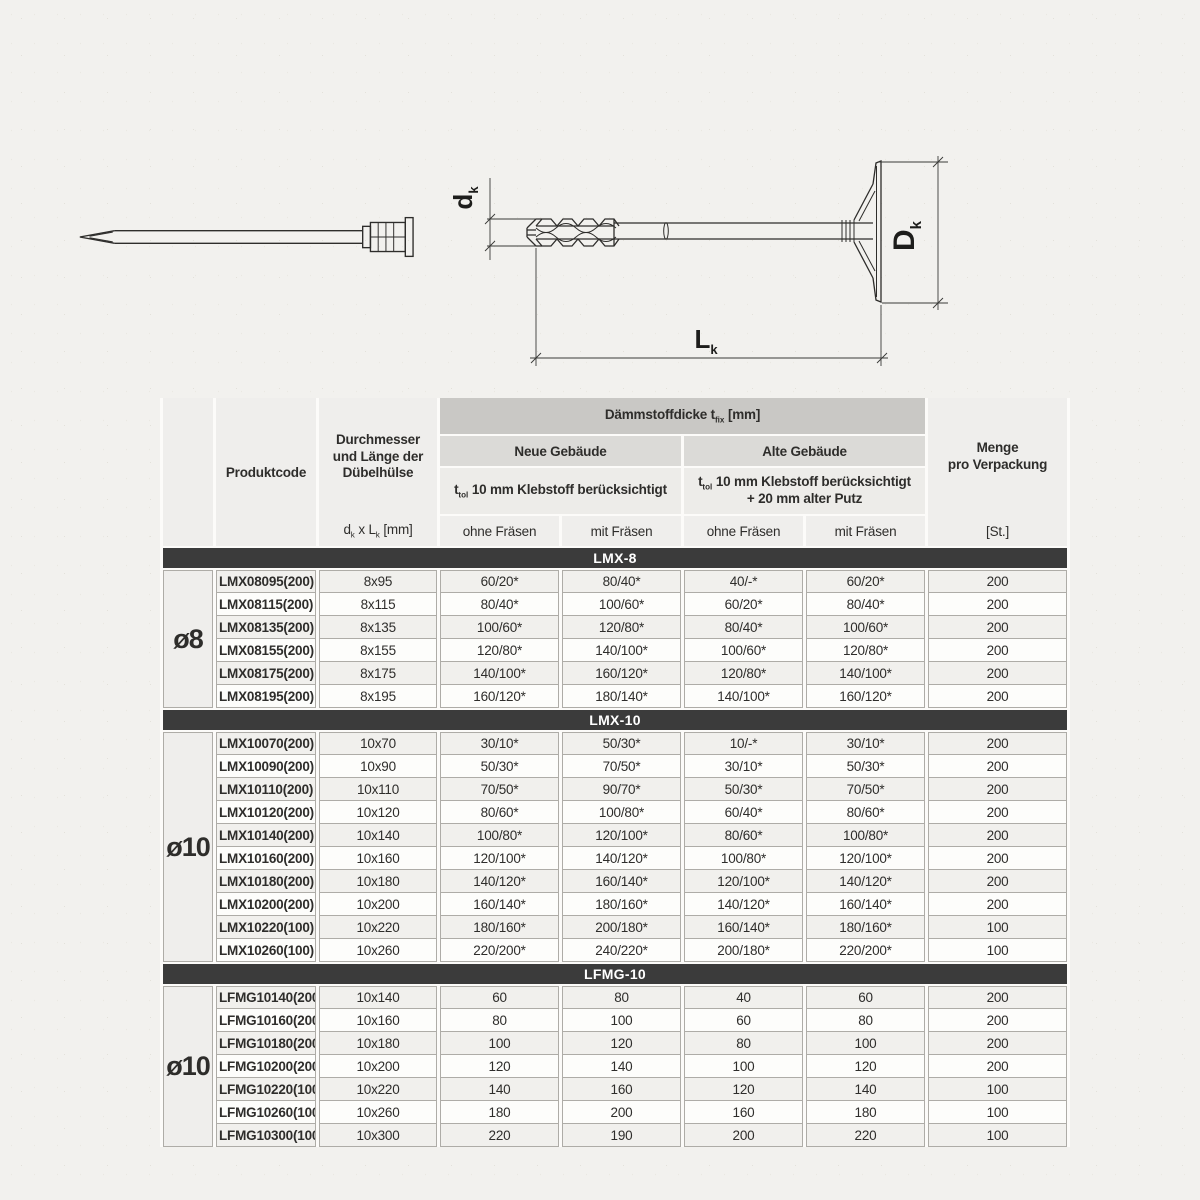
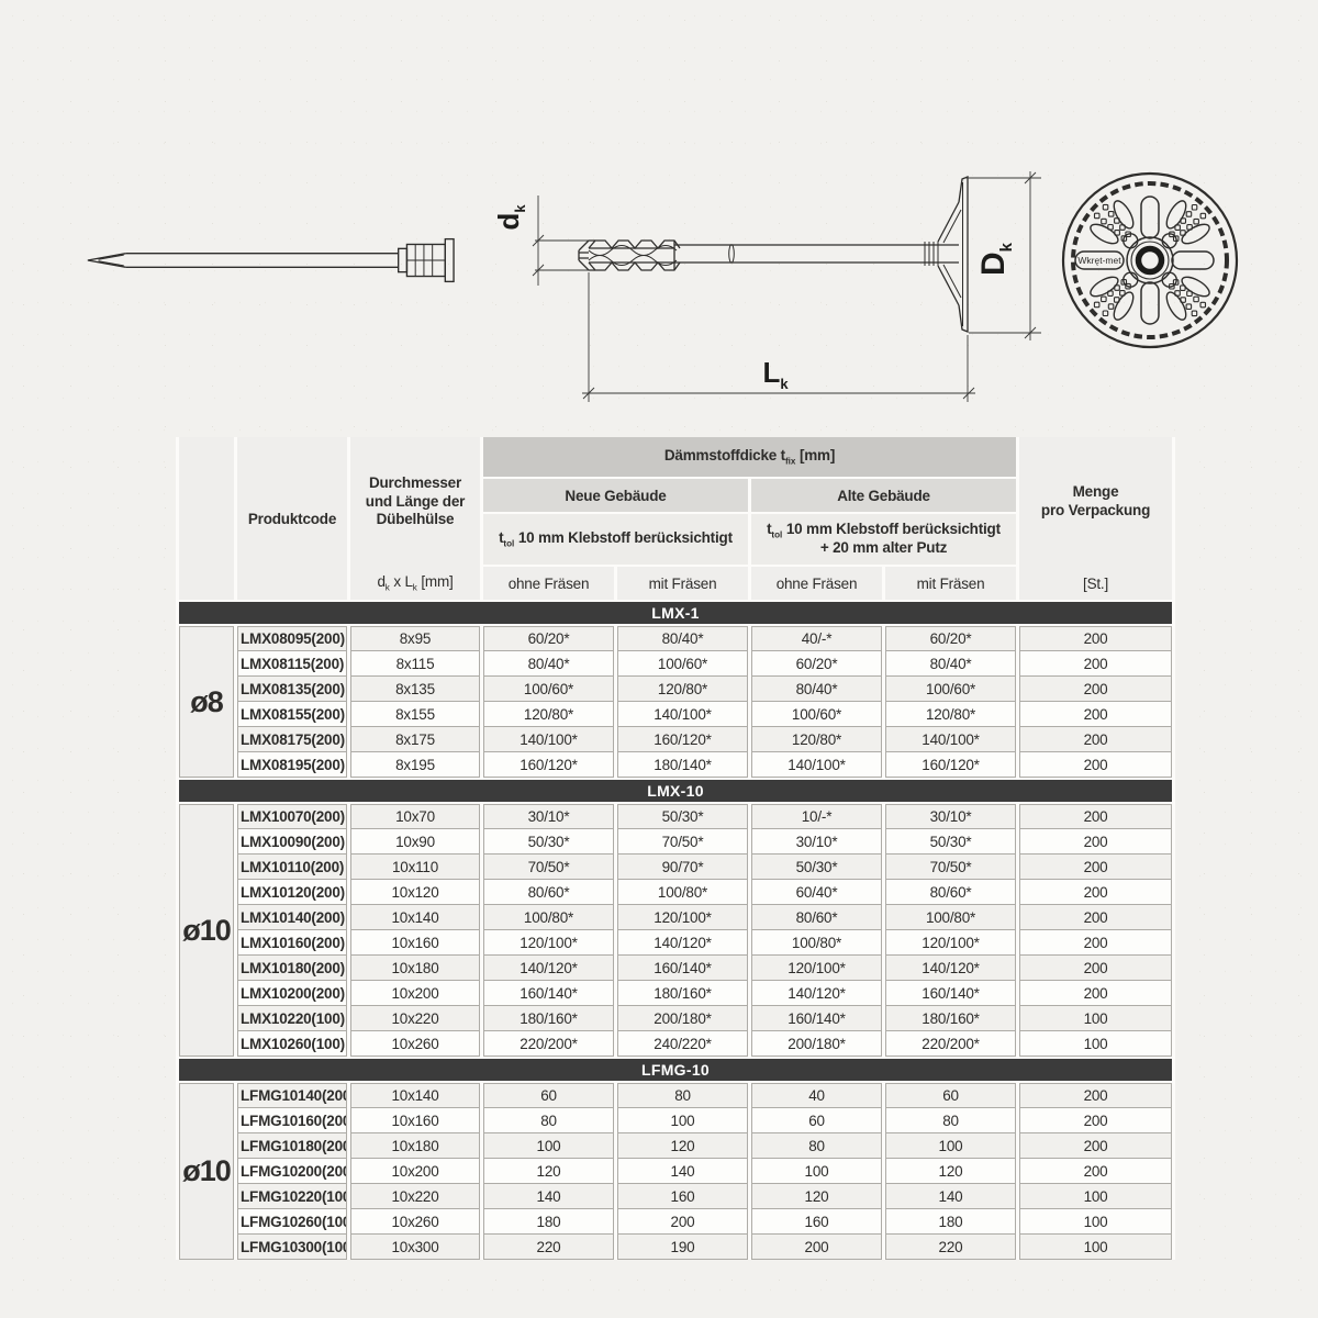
  Lk
+ Wkręt-met
  	Produktcode	Durchmesser und Länge der Dübelhülse	Dämmstoffdicke tfix [mm]	Menge pro Verpackung
  Neue Gebäude	Alte Gebäude
  ttol 10 mm Klebstoff berücksichtigt	ttol 10 mm Klebstoff berücksichtigt+ 20 mm alter Putz
  dk x Lk [mm]	ohne Fräsen	mit Fräsen	ohne Fräsen	mit Fräsen	[St.]
- LMX-8
+ LMX-1
  ø8	LMX08095(200)	8x95	60/20*	80/40*	40/-*	60/20*	200
  LMX08115(200)	8x115	80/40*	100/60*	60/20*	80/40*	200
  LMX08135(200)	8x135	100/60*	120/80*	80/40*	100/60*	200
  LMX08155(200)	8x155	120/80*	140/100*	100/60*	120/80*	200
  LMX08175(200)	8x175	140/100*	160/120*	120/80*	140/100*	200
  LMX08195(200)	8x195	160/120*	180/140*	140/100*	160/120*	200
  LMX-10
  ø10	LMX10070(200)	10x70	30/10*	50/30*	10/-*	30/10*	200
  LMX10090(200)	10x90	50/30*	70/50*	30/10*	50/30*	200
  LMX10110(200)	10x110	70/50*	90/70*	50/30*	70/50*	200
  LMX10120(200)	10x120	80/60*	100/80*	60/40*	80/60*	200
  LMX10140(200)	10x140	100/80*	120/100*	80/60*	100/80*	200
  LMX10160(200)	10x160	120/100*	140/120*	100/80*	120/100*	200
  LMX10180(200)	10x180	140/120*	160/140*	120/100*	140/120*	200
  LMX10200(200)	10x200	160/140*	180/160*	140/120*	160/140*	200
  LMX10220(100)	10x220	180/160*	200/180*	160/140*	180/160*	100
  LMX10260(100)	10x260	220/200*	240/220*	200/180*	220/200*	100
  LFMG-10
  ø10	LFMG10140(200	10x140	60	80	40	60	200
  LFMG10160(200	10x160	80	100	60	80	200
  LFMG10180(200	10x180	100	120	80	100	200
  LFMG10200(200	10x200	120	140	100	120	200
  LFMG10220(100	10x220	140	160	120	140	100
  LFMG10260(100	10x260	180	200	160	180	100
  LFMG10300(100	10x300	220	190	200	220	100
